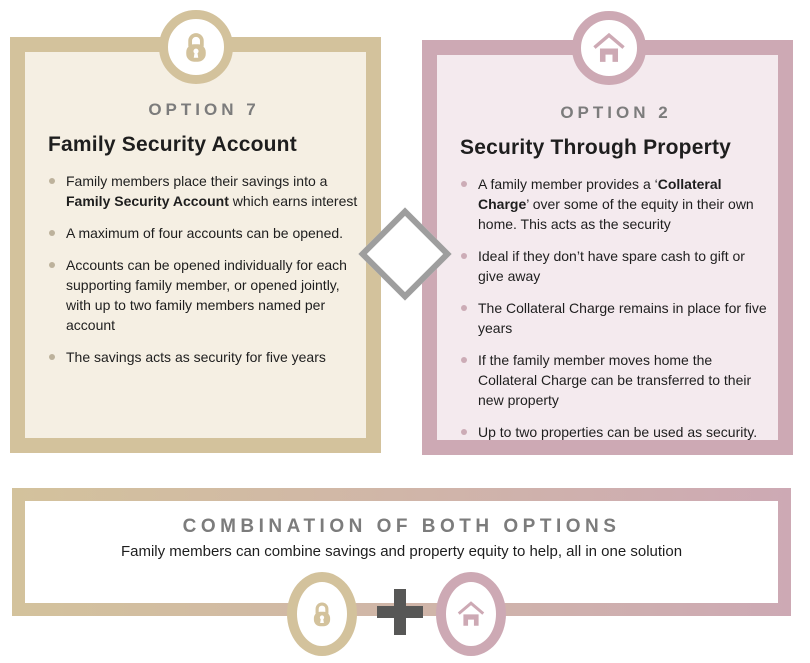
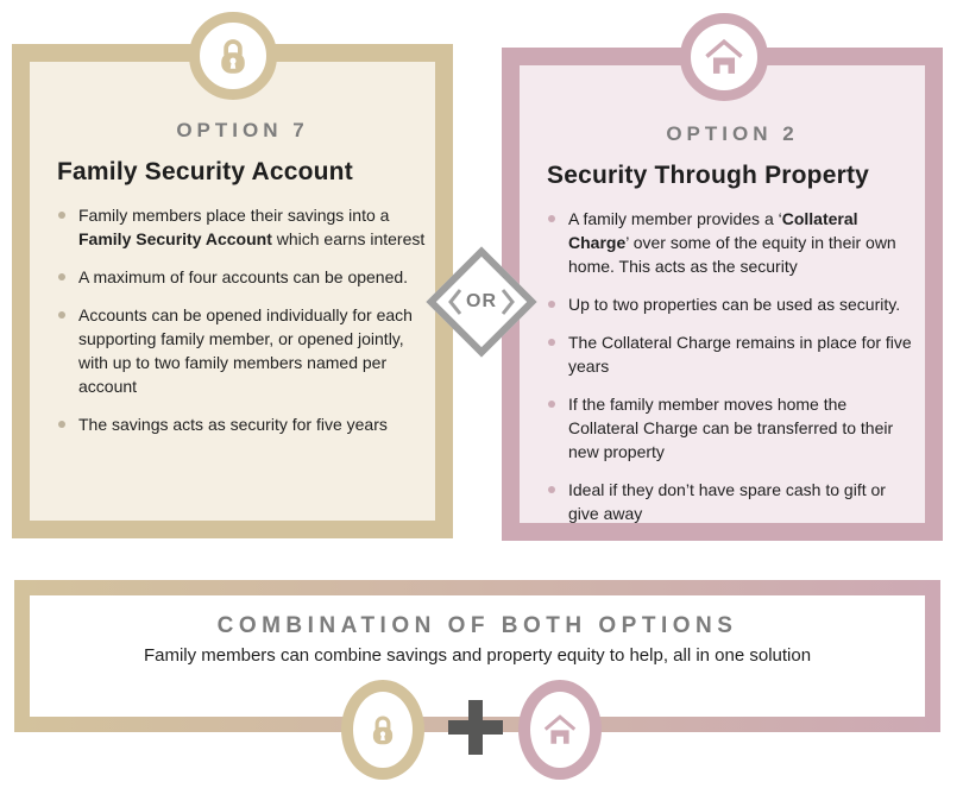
  OPTION 7
  Family Security Account
  Family members place their savings into a Family Security Account which earns interest
  A maximum of four accounts can be opened.
  Accounts can be opened individually for each supporting family member, or opened jointly, with up to two family members named per account
  The savings acts as security for five years
  OPTION 2
  Security Through Property
  A family member provides a ‘Collateral Charge’ over some of the equity in their own home. This acts as the security
- Ideal if they don’t have spare cash to gift or give away
+ Up to two properties can be used as security.
  The Collateral Charge remains in place for five years
  If the family member moves home the Collateral Charge can be transferred to their new property
- Up to two properties can be used as security.
+ Ideal if they don’t have spare cash to gift or give away
+ OR
  COMBINATION OF BOTH OPTIONS
  Family members can combine savings and property equity to help, all in one solution
